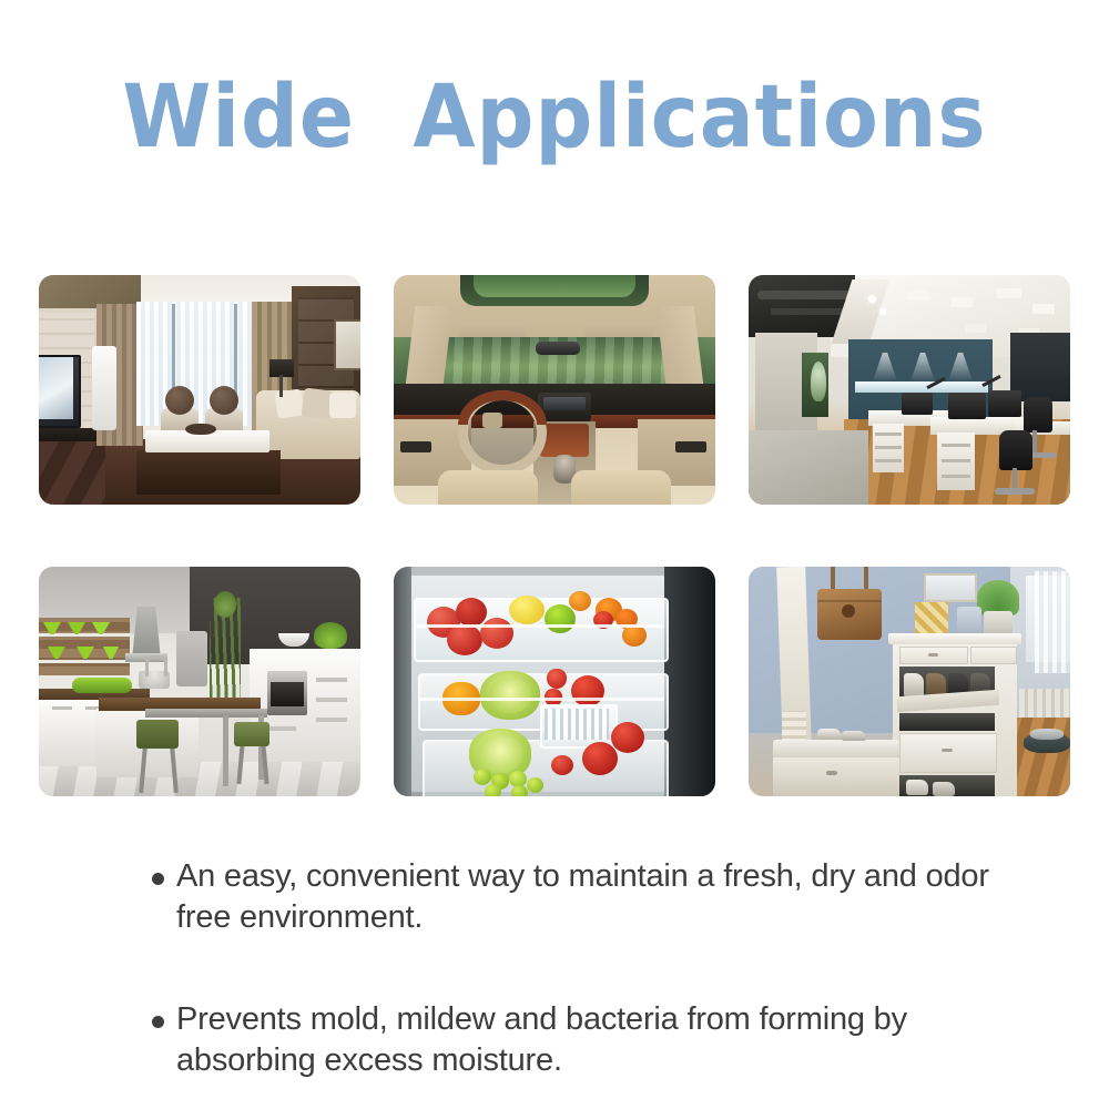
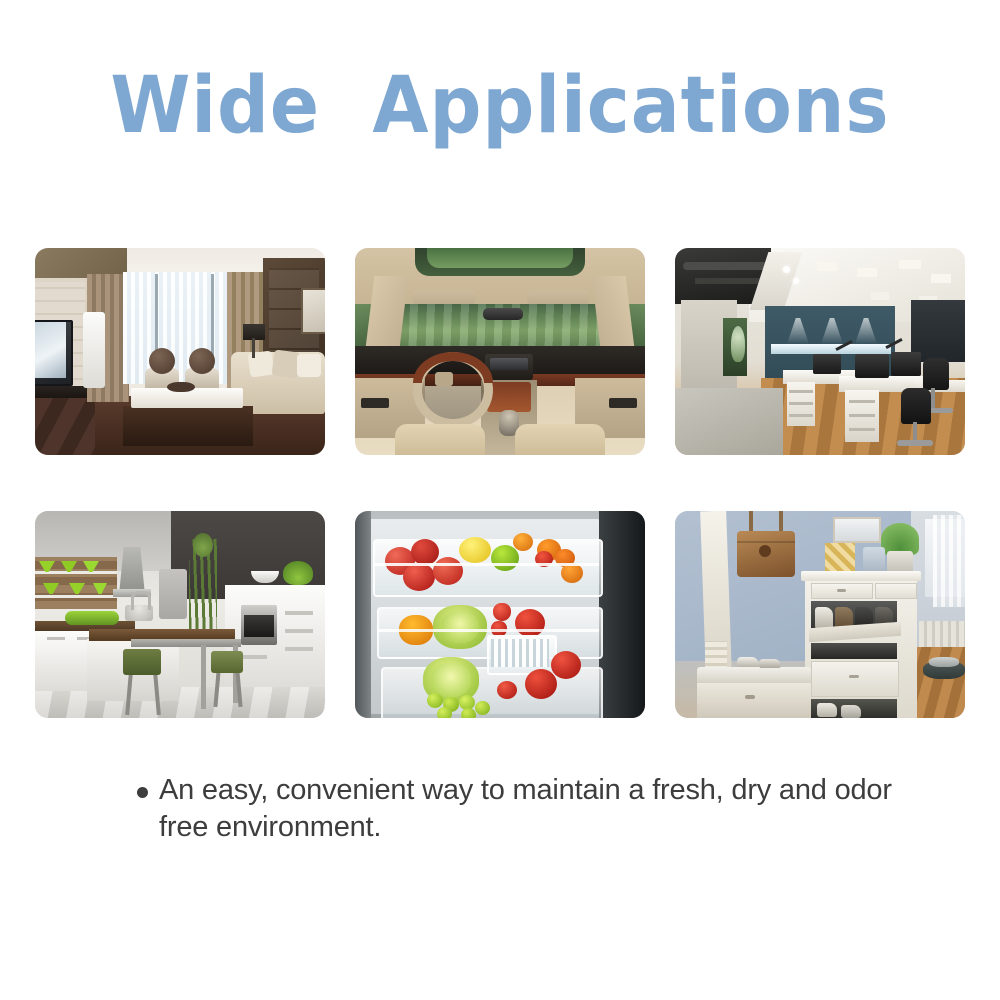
  Wide Applications
  An easy, convenient way to maintain a fresh, dry and odor free environment.
- Prevents mold, mildew and bacteria from forming by absorbing excess moisture.
